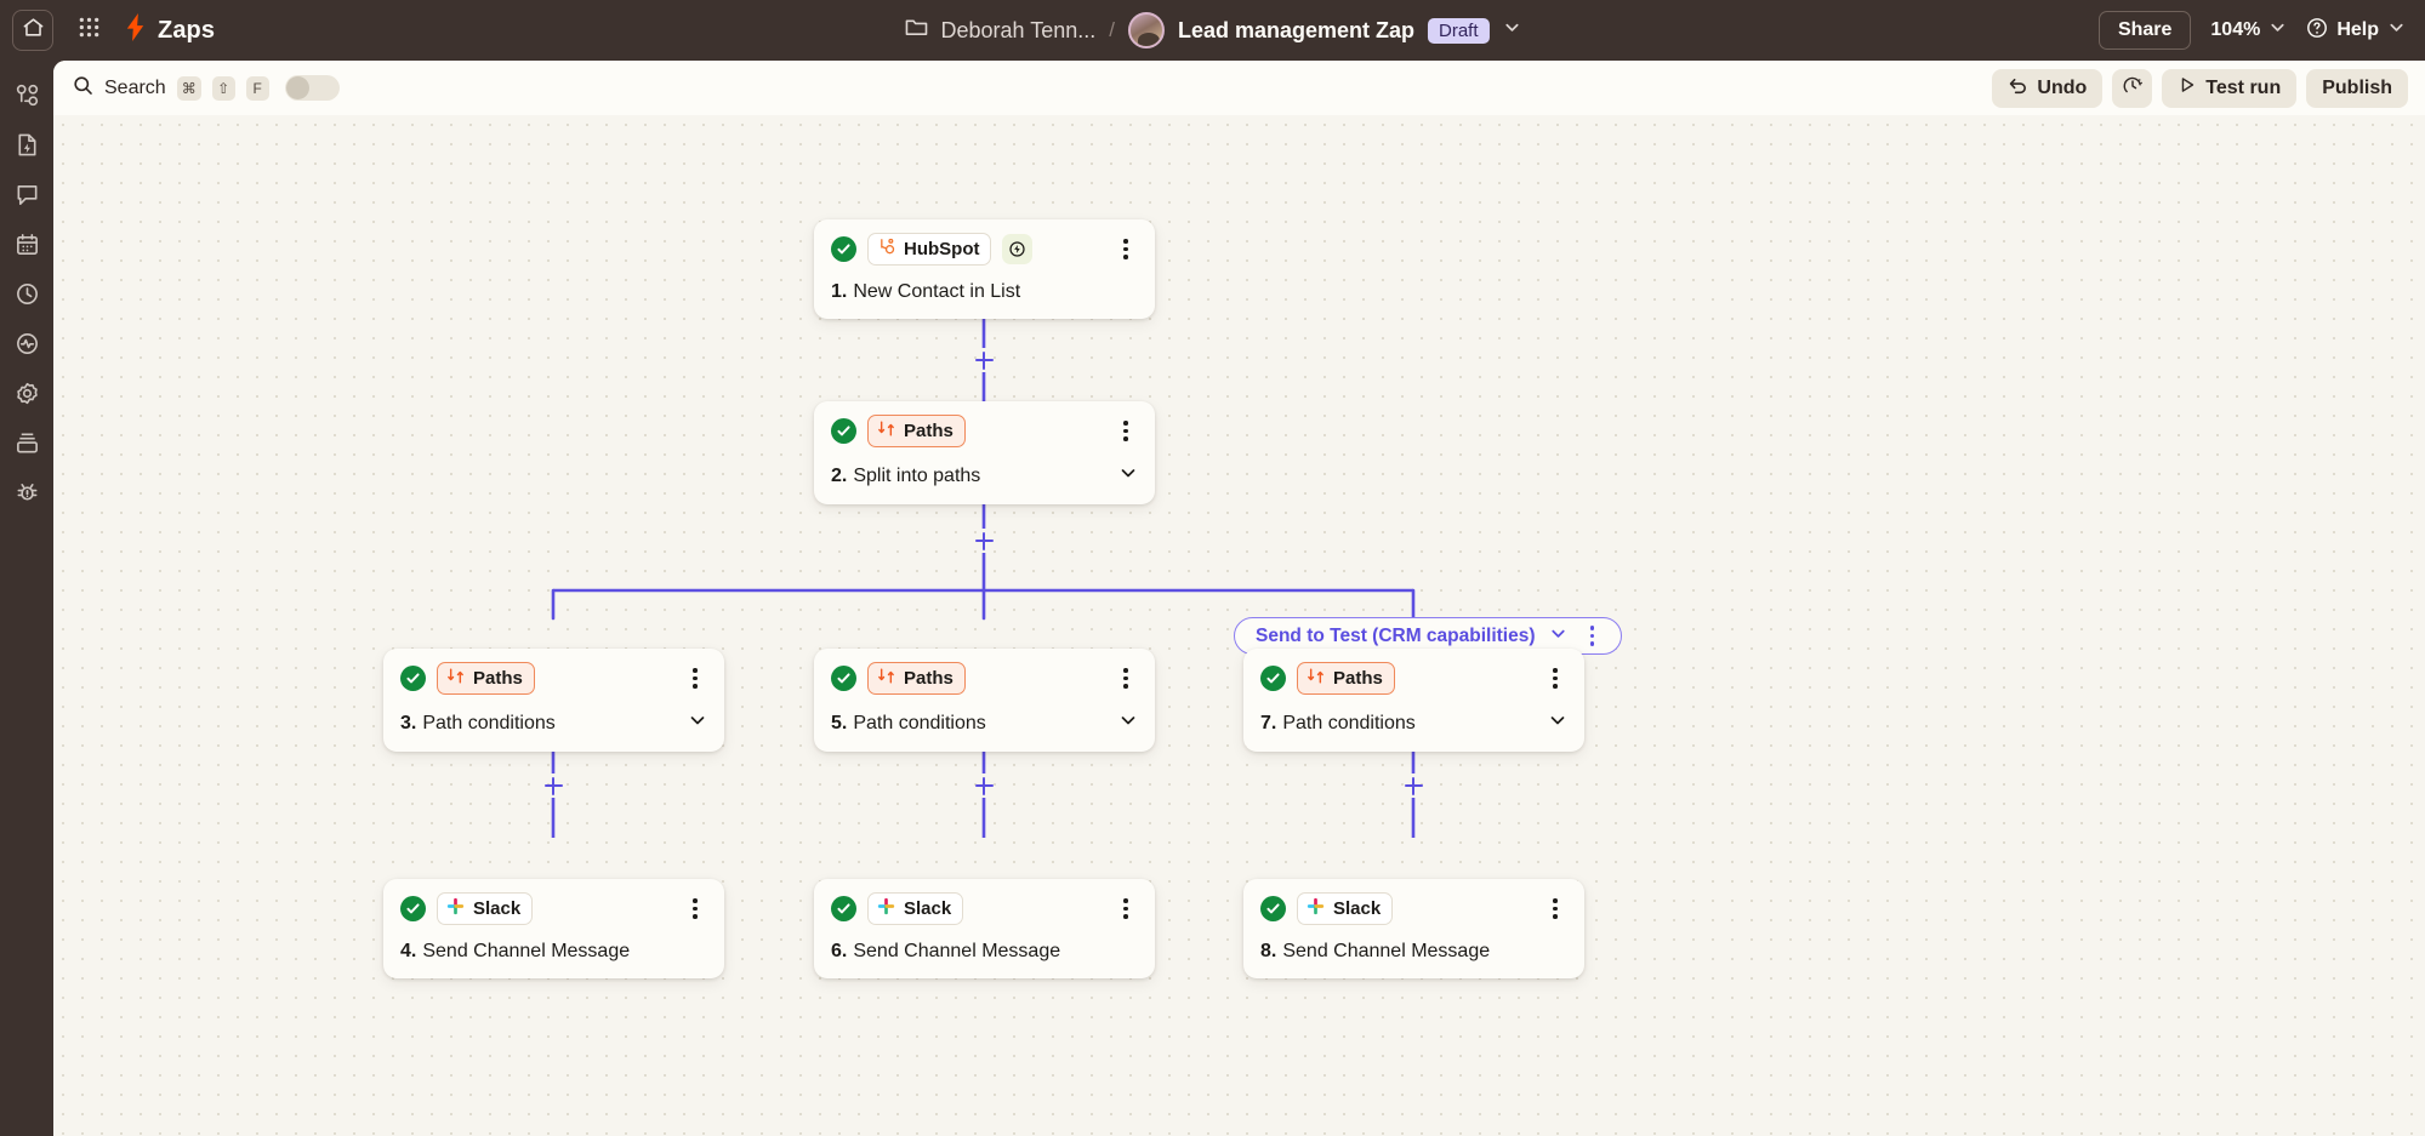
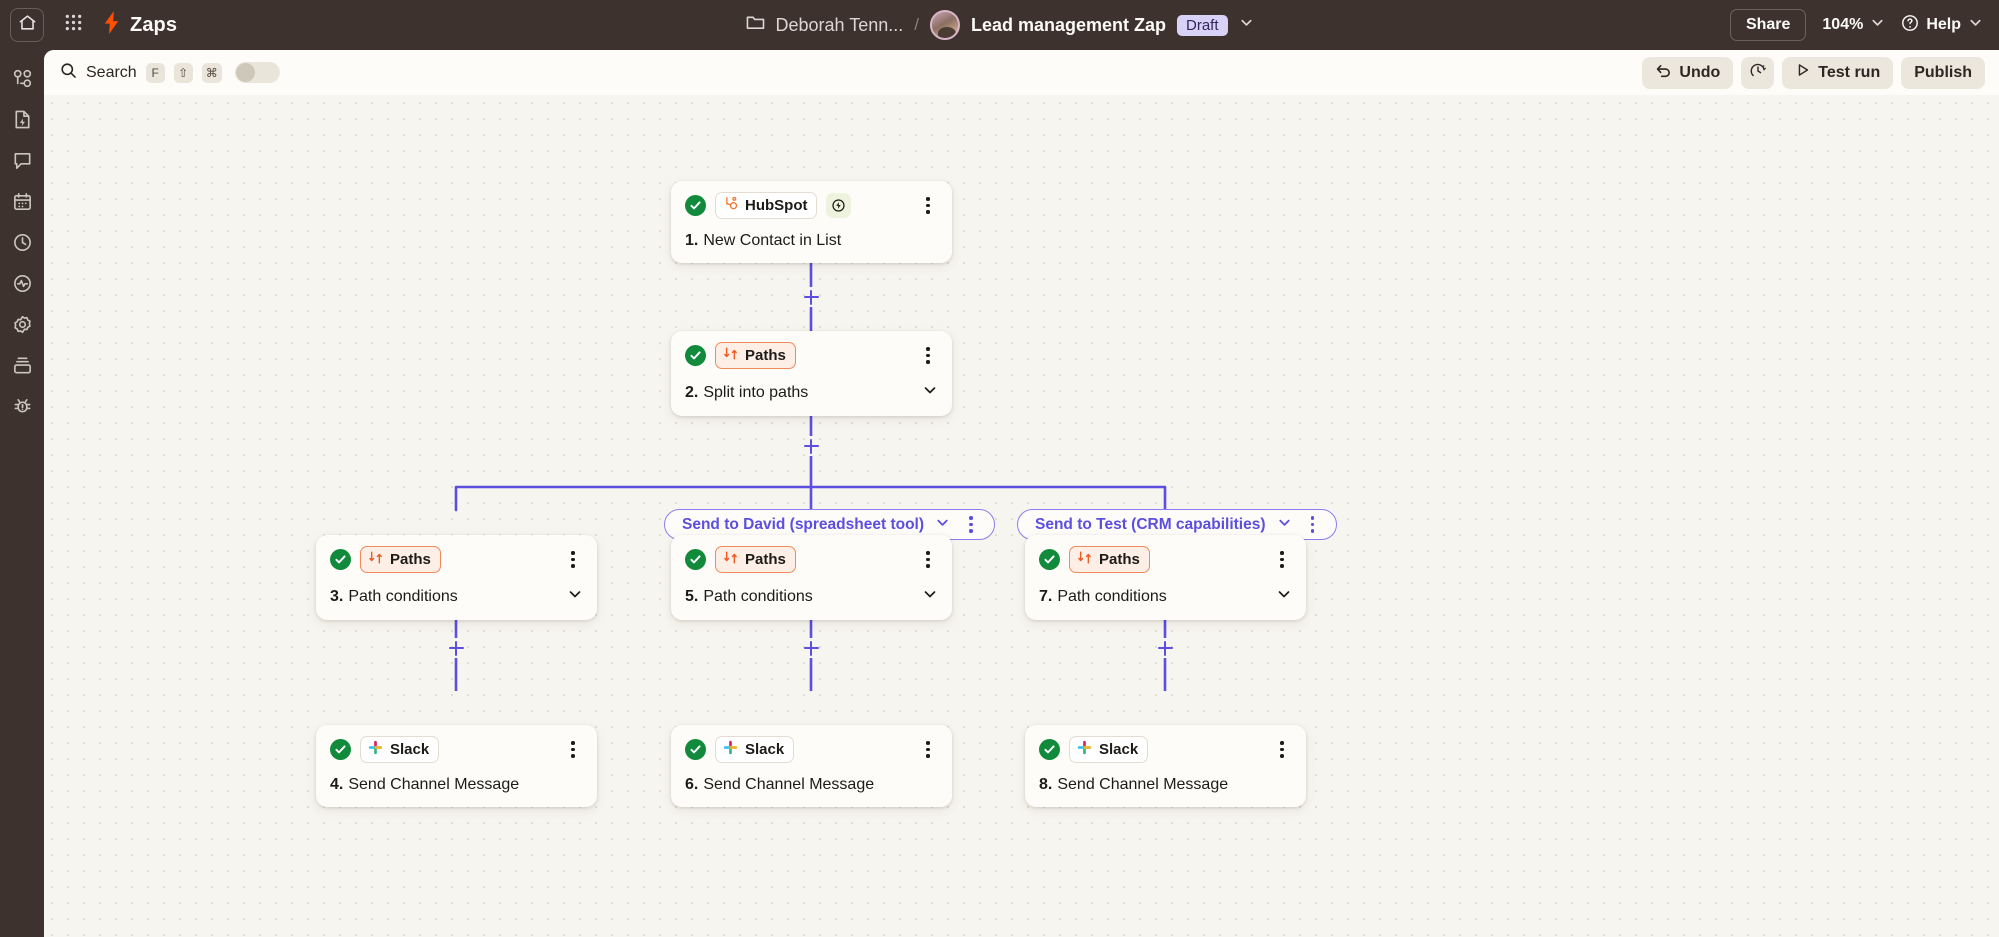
  Zaps
  Deborah Tenn...
  /
  Lead management Zap
  Draft
  Share
  104%
  Help
  Search
- ⌘
+ F
  ⇧
- F
+ ⌘
  Undo
  Test run
  Publish
  HubSpot
  1.
  New Contact in List
  Paths
  2.
  Split into paths
+ Send to David (spreadsheet tool)
  Send to Test (CRM capabilities)
  Paths
  3.
  Path conditions
  Paths
  5.
  Path conditions
  Paths
  7.
  Path conditions
  Slack
  4.
  Send Channel Message
  Slack
  6.
  Send Channel Message
  Slack
  8.
  Send Channel Message
